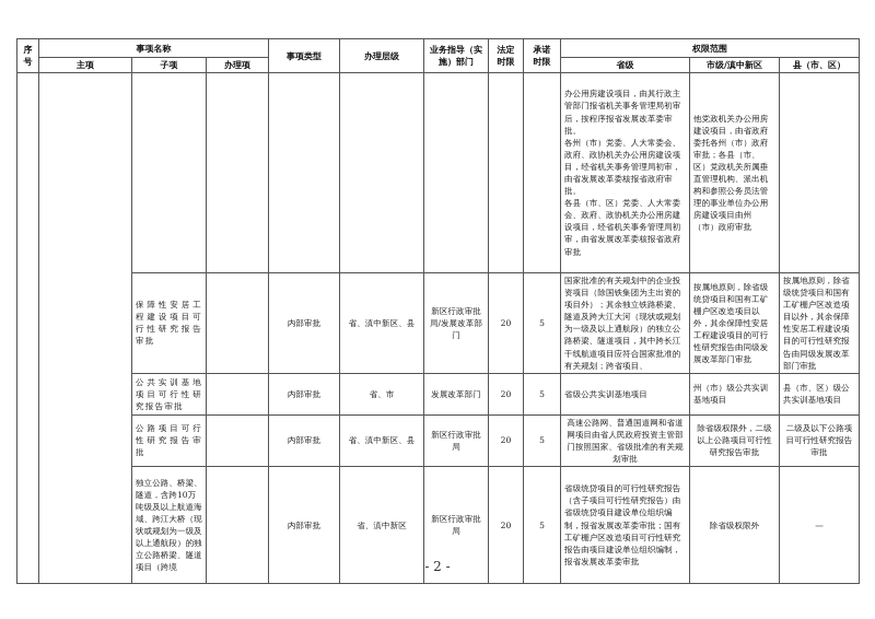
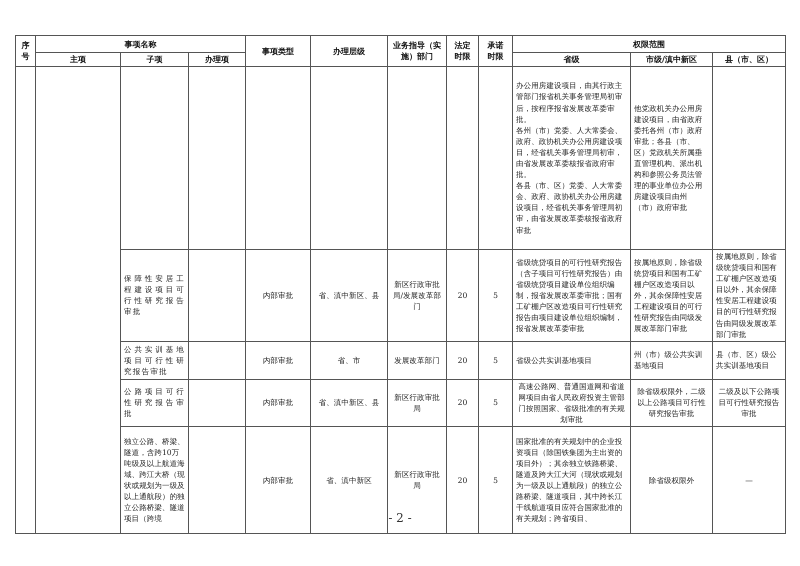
  序号	事项名称	事项类型	办理层级	业务指导（实施）部门	法定时限	承诺时限	权限范围
  主项	子项	办理项	省级	市级/滇中新区	县（市、区）
  									办公用房建设项目，由其行政主管部门报省机关事务管理局初审后，按程序报省发展改革委审批。 各州（市）党委、人大常委会、政府、政协机关办公用房建设项目，经省机关事务管理局初审，由省发展改革委核报省政府审批。 各县（市、区）党委、人大常委会、政府、政协机关办公用房建设项目，经省机关事务管理局初审，由省发展改革委核报省政府审批	他党政机关办公用房建设项目，由省政府委托各州（市）政府审批；各县（市、区）党政机关所属垂直管理机构、派出机构和参照公务员法管理的事业单位办公用房建设项目由州（市）政府审批
- 保障性安居工程建设项目可行性研究报告审批		内部审批	省、滇中新区、县	新区行政审批局/发展改革部门	20	5	国家批准的有关规划中的企业投资项目（除国铁集团为主出资的项目外）；其余独立铁路桥梁、隧道及跨大江大河（现状或规划为一级及以上通航段）的独立公路桥梁、隧道项目，其中跨长江干线航道项目应符合国家批准的有关规划；跨省项目、	按属地原则，除省级统贷项目和国有工矿棚户区改造项目以外，其余保障性安居工程建设项目的可行性研究报告由同级发展改革部门审批	按属地原则，除省级统贷项目和国有工矿棚户区改造项目以外，其余保障性安居工程建设项目的可行性研究报告由同级发展改革部门审批
+ 保障性安居工程建设项目可行性研究报告审批		内部审批	省、滇中新区、县	新区行政审批局/发展改革部门	20	5	省级统贷项目的可行性研究报告（含子项目可行性研究报告）由省级统贷项目建设单位组织编制，报省发展改革委审批；国有工矿棚户区改造项目可行性研究报告由项目建设单位组织编制，报省发展改革委审批	按属地原则，除省级统贷项目和国有工矿棚户区改造项目以外，其余保障性安居工程建设项目的可行性研究报告由同级发展改革部门审批	按属地原则，除省级统贷项目和国有工矿棚户区改造项目以外，其余保障性安居工程建设项目的可行性研究报告由同级发展改革部门审批
  公共实训基地项目可行性研究报告审批		内部审批	省、市	发展改革部门	20	5	省级公共实训基地项目	州（市）级公共实训基地项目	县（市、区）级公共实训基地项目
  公路项目可行性研究报告审批		内部审批	省、滇中新区、县	新区行政审批局	20	5	高速公路网、普通国道网和省道网项目由省人民政府投资主管部门按照国家、省级批准的有关规划审批	除省级权限外，二级以上公路项目可行性研究报告审批	二级及以下公路项目可行性研究报告审批
- 独立公路、桥梁、隧道，含跨10万吨级及以上航道海域、跨江大桥（现状或规划为一级及以上通航段）的独立公路桥梁、隧道项目（跨境		内部审批	省、滇中新区	新区行政审批局	20	5	省级统贷项目的可行性研究报告（含子项目可行性研究报告）由省级统贷项目建设单位组织编制，报省发展改革委审批；国有工矿棚户区改造项目可行性研究报告由项目建设单位组织编制，报省发展改革委审批	除省级权限外	—
+ 独立公路、桥梁、隧道，含跨10万吨级及以上航道海域、跨江大桥（现状或规划为一级及以上通航段）的独立公路桥梁、隧道项目（跨境		内部审批	省、滇中新区	新区行政审批局	20	5	国家批准的有关规划中的企业投资项目（除国铁集团为主出资的项目外）；其余独立铁路桥梁、隧道及跨大江大河（现状或规划为一级及以上通航段）的独立公路桥梁、隧道项目，其中跨长江干线航道项目应符合国家批准的有关规划；跨省项目、	除省级权限外	—
  - 2 -
